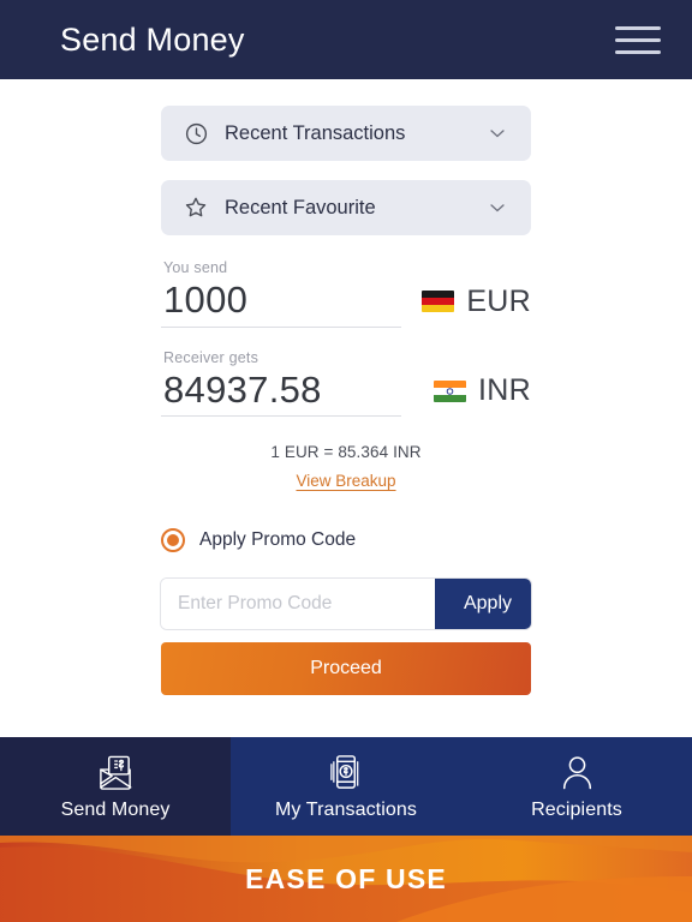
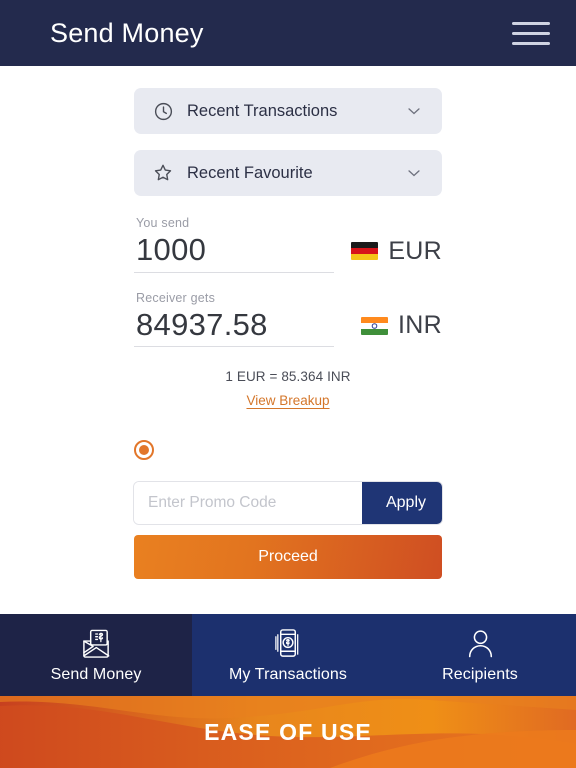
  Send Money
  Recent Transactions
  Recent Favourite
  You send
  1000
  EUR
  Receiver gets
  84937.58
  INR
  1 EUR = 85.364 INR
  View Breakup
- Apply Promo Code
  Enter Promo Code
  Apply
  Proceed
  Send Money
  My Transactions
  Recipients
  EASE OF USE
